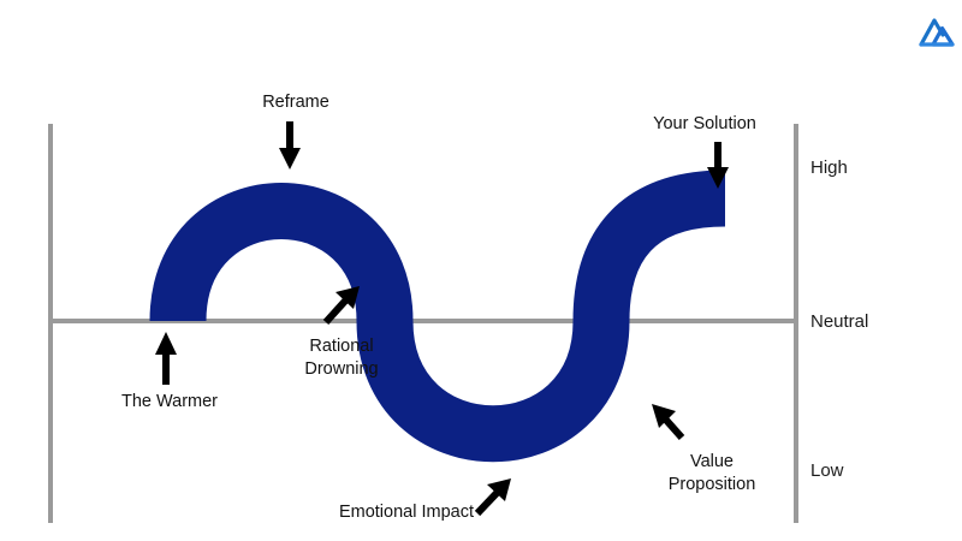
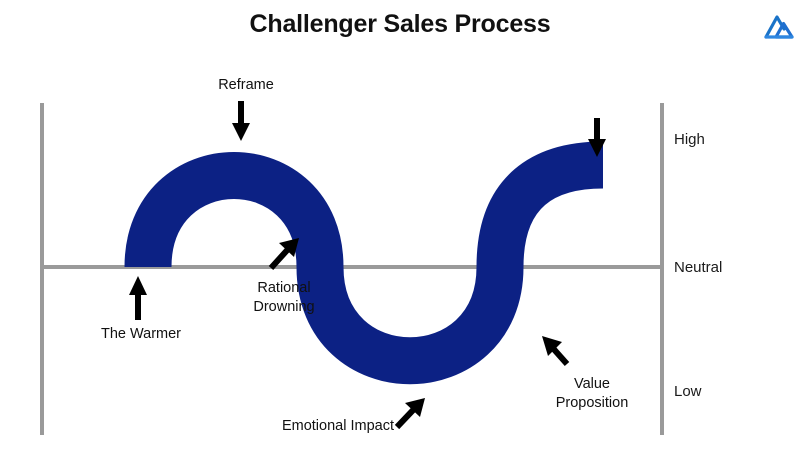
+ Challenger Sales Process
  High
  Neutral
  Low
  Reframe
- Your Solution
  Rational
  Drowning
  The Warmer
  Emotional Impact
  Value
  Proposition
